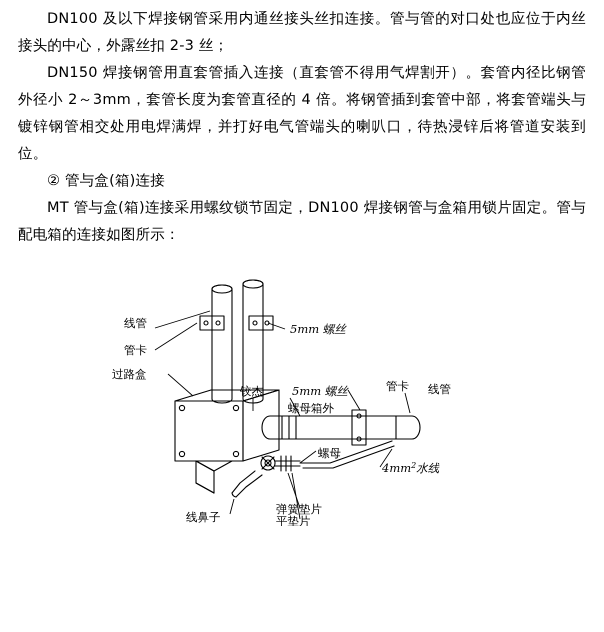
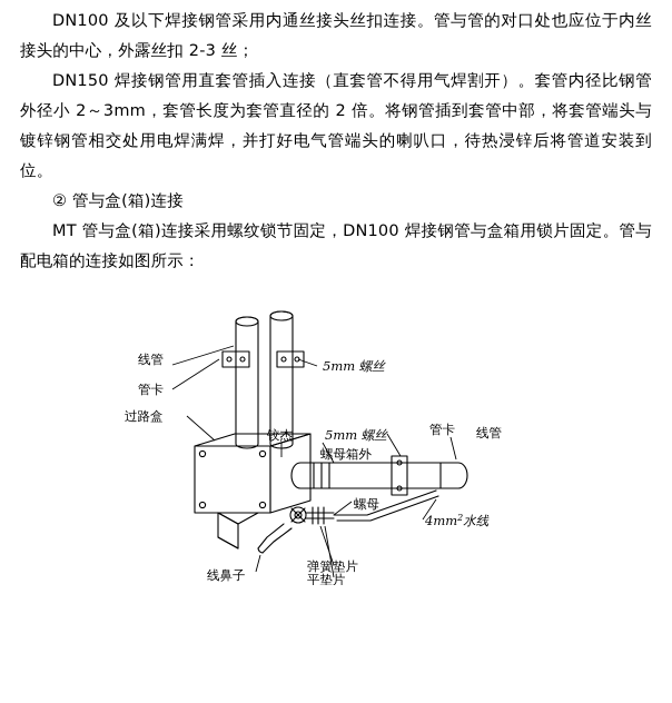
  DN100 及以下焊接钢管采用内通丝接头丝扣连接。管与管的对口处也应位于内丝接头的中心，外露丝扣 2-3 丝；
- DN150 焊接钢管用直套管插入连接（直套管不得用气焊割开）。套管内径比钢管外径小 2～3mm，套管长度为套管直径的 4 倍。将钢管插到套管中部，将套管端头与镀锌钢管相交处用电焊满焊，并打好电气管端头的喇叭口，待热浸锌后将管道安装到位。
+ DN150 焊接钢管用直套管插入连接（直套管不得用气焊割开）。套管内径比钢管外径小 2～3mm，套管长度为套管直径的 2 倍。将钢管插到套管中部，将套管端头与镀锌钢管相交处用电焊满焊，并打好电气管端头的喇叭口，待热浸锌后将管道安装到位。
  ② 管与盒(箱)连接
  MT 管与盒(箱)连接采用螺纹锁节固定，DN100 焊接钢管与盒箱用锁片固定。管与配电箱的连接如图所示：
  线管
  管卡
  5mm 螺丝
  过路盒
  铰杰
  5mm 螺丝
  螺母箱外
  管卡
  线管
  螺母
  4mm2水线
  线鼻子
  弹簧垫片
  平垫片
